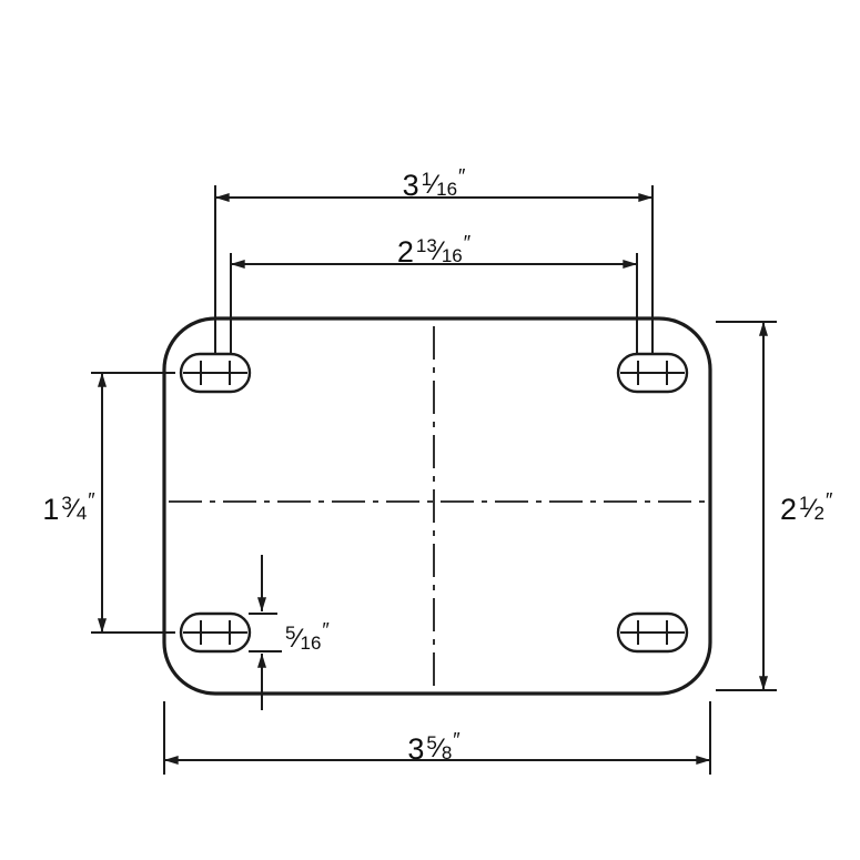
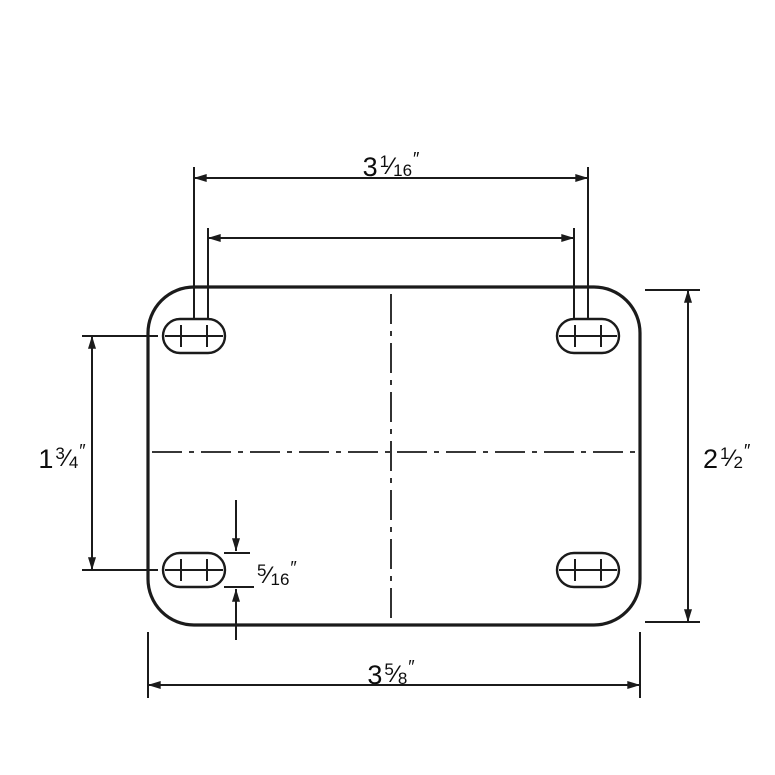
  31⁄16″
- 213⁄16″
  13⁄4″
  21⁄2″
  5⁄16″
  35⁄8″
